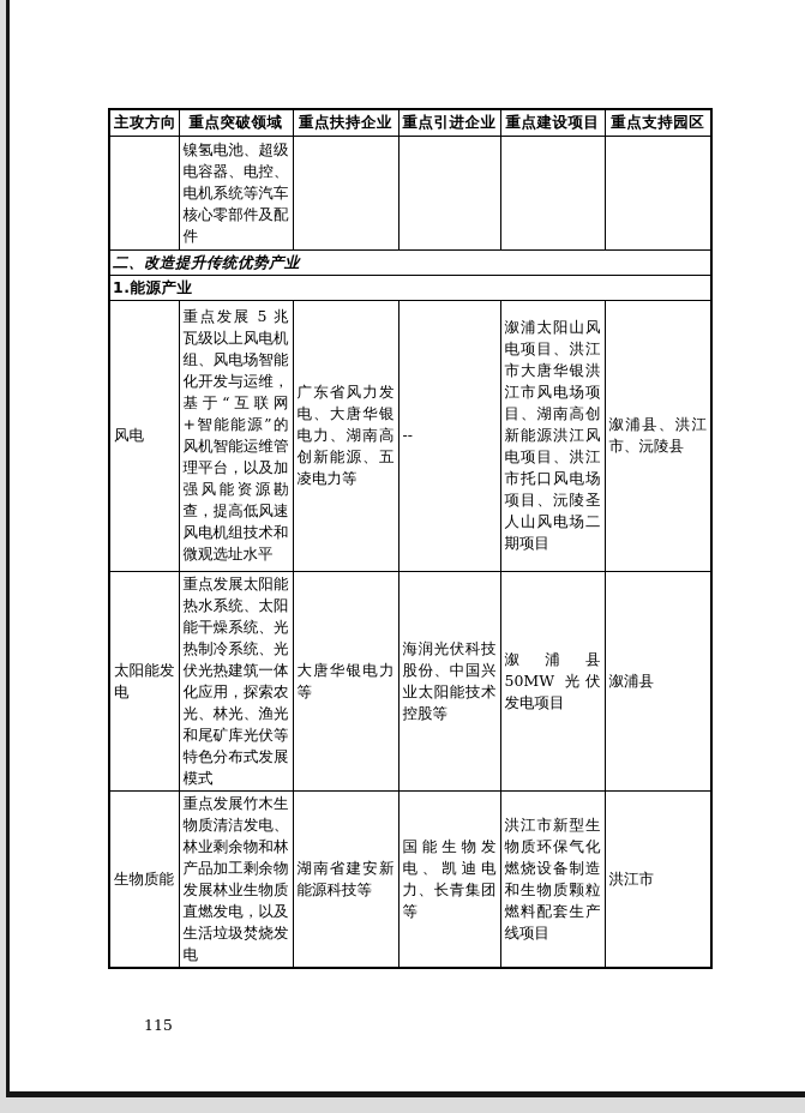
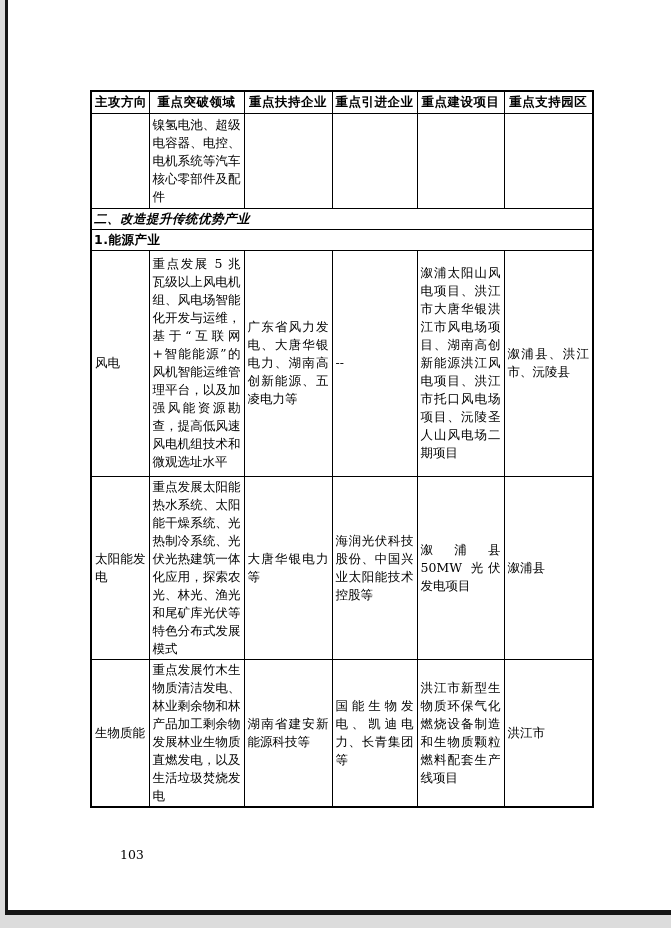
  主攻方向	重点突破领域	重点扶持企业	重点引进企业	重点建设项目	重点支持园区
  	镍氢电池、超级电容器、电控、电机系统等汽车核心零部件及配件
  二、改造提升传统优势产业
  1.能源产业
  风电	重点发展 5 兆瓦级以上风电机组、风电场智能化开发与运维，基于“互联网+智能能源”的风机智能运维管理平台，以及加强风能资源勘查，提高低风速风电机组技术和微观选址水平	广东省风力发电、大唐华银电力、湖南高创新能源、五凌电力等	--	溆浦太阳山风电项目、洪江市大唐华银洪江市风电场项目、湖南高创新能源洪江风电项目、洪江市托口风电场项目、沅陵圣人山风电场二期项目	溆浦县、洪江市、沅陵县
  太阳能发电	重点发展太阳能热水系统、太阳能干燥系统、光热制冷系统、光伏光热建筑一体化应用，探索农光、林光、渔光和尾矿库光伏等特色分布式发展模式	大唐华银电力等	海润光伏科技股份、中国兴业太阳能技术控股等	溆浦县 50MW 光伏发电项目	溆浦县
  生物质能	重点发展竹木生物质清洁发电、林业剩余物和林产品加工剩余物发展林业生物质直燃发电，以及生活垃圾焚烧发电	湖南省建安新能源科技等	国能生物发电、凯迪电力、长青集团等	洪江市新型生物质环保气化燃烧设备制造和生物质颗粒燃料配套生产线项目	洪江市
- 115
+ 103
